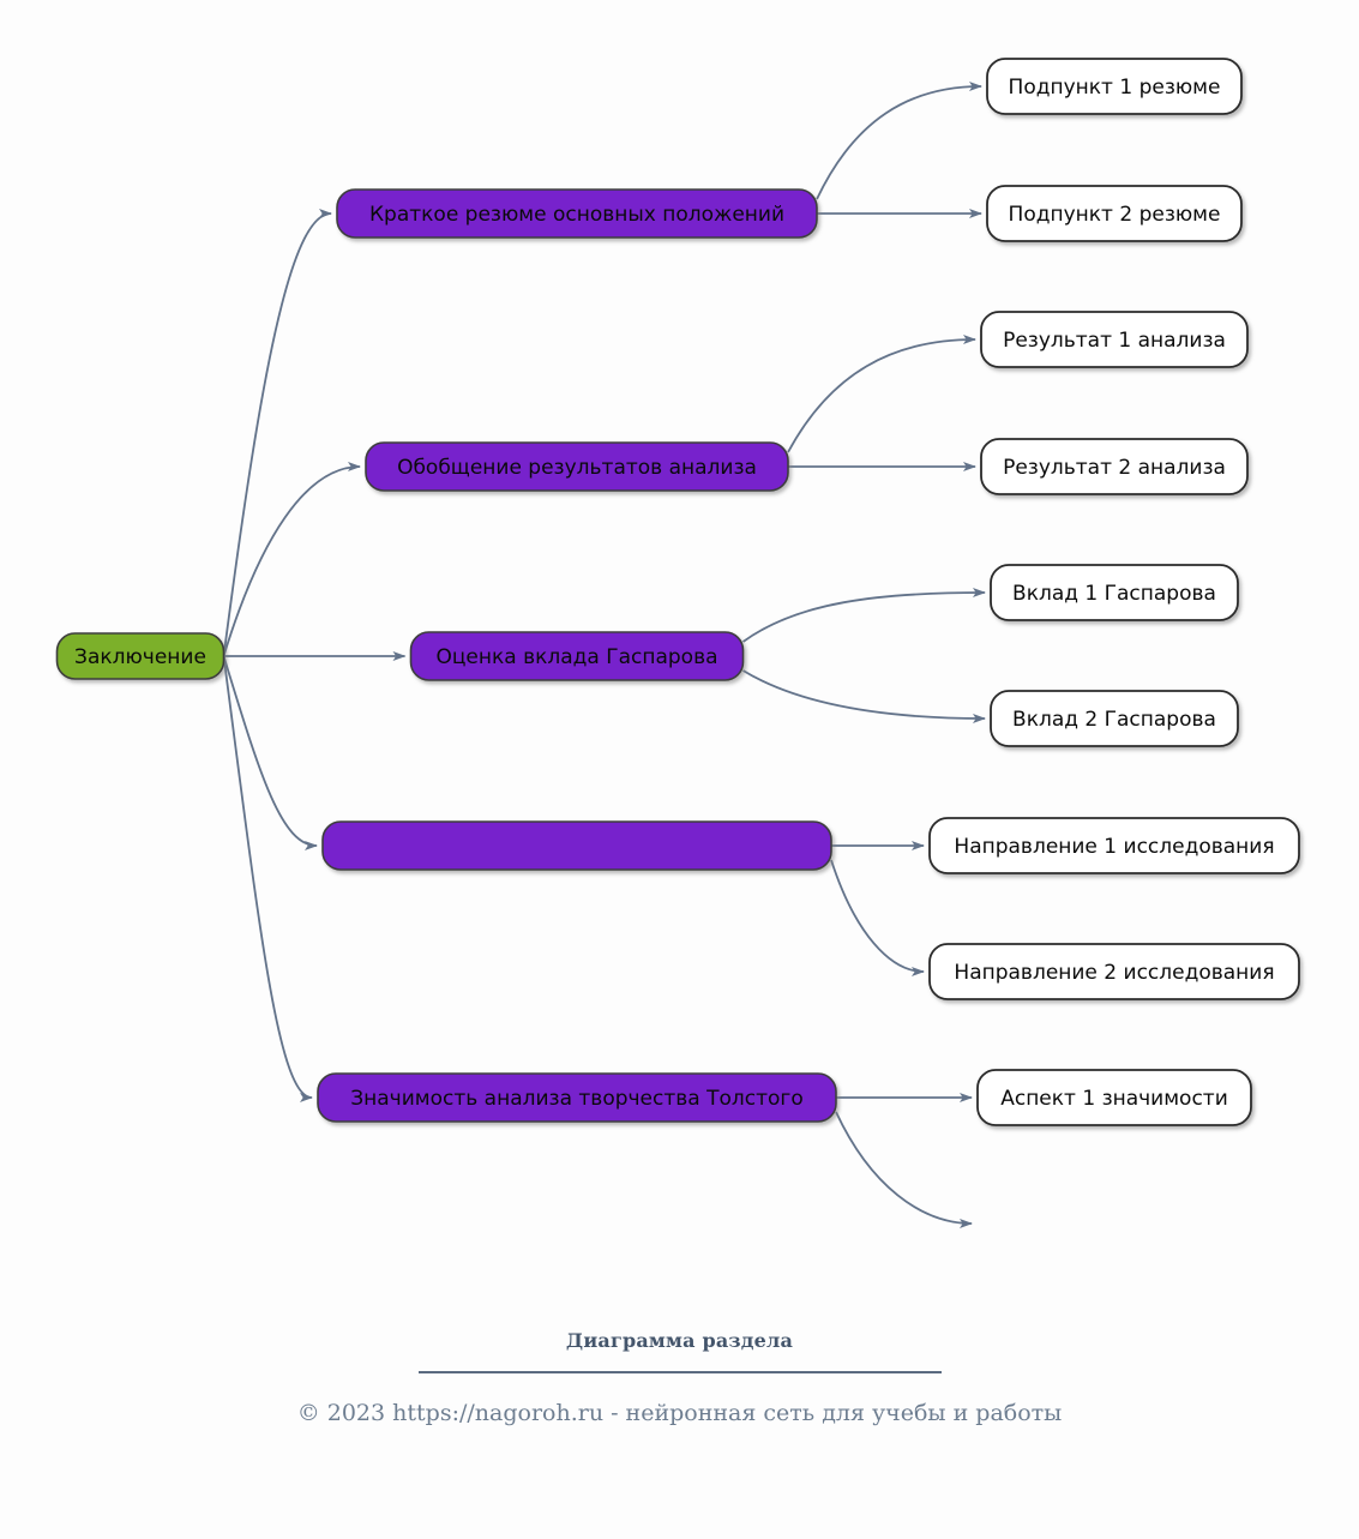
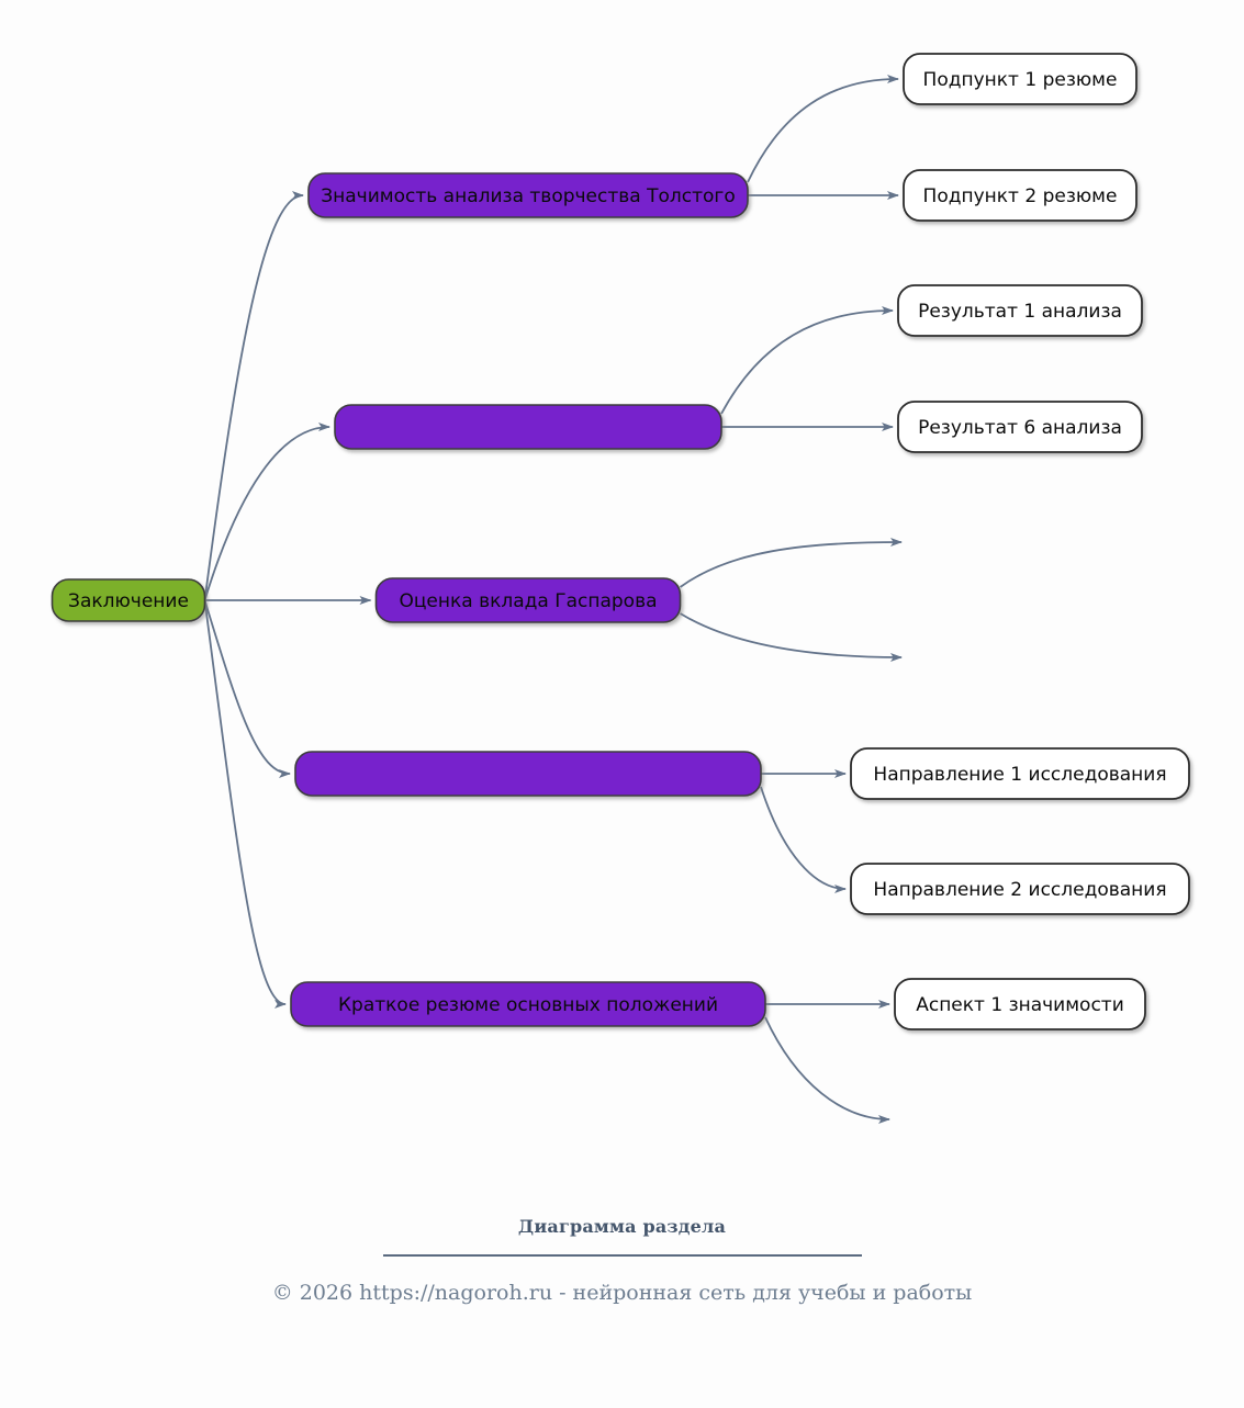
  Заключение
- Краткое резюме основных положений
+ Значимость анализа творчества Толстого
- Обобщение результатов анализа
  Оценка вклада Гаспарова
- Значимость анализа творчества Толстого
+ Краткое резюме основных положений
  Подпункт 1 резюме
  Подпункт 2 резюме
  Результат 1 анализа
- Результат 2 анализа
+ Результат 6 анализа
- Вклад 1 Гаспарова
- Вклад 2 Гаспарова
  Направление 1 исследования
  Направление 2 исследования
  Аспект 1 значимости
  Диаграмма раздела
- © 2023 https://nagoroh.ru - нейронная сеть для учебы и работы
+ © 2026 https://nagoroh.ru - нейронная сеть для учебы и работы
